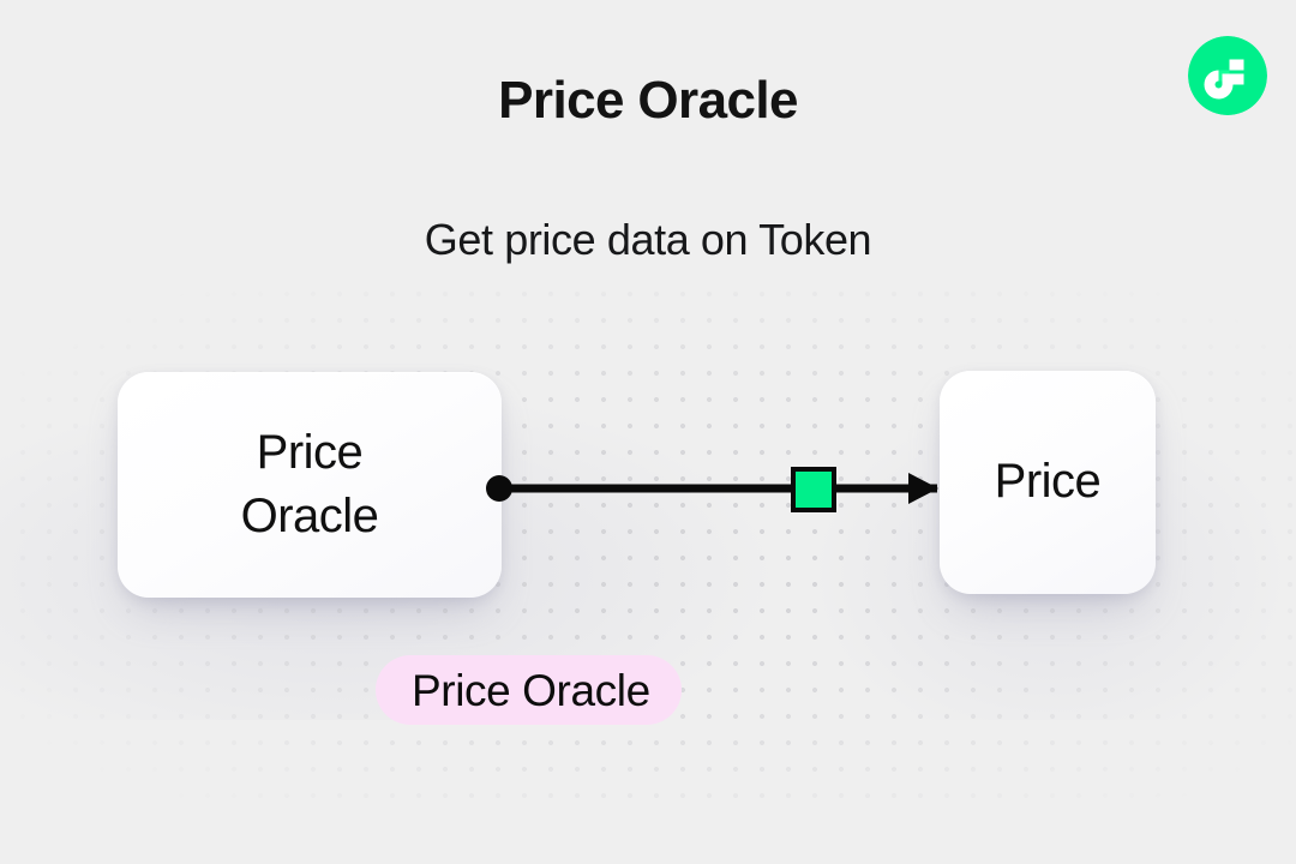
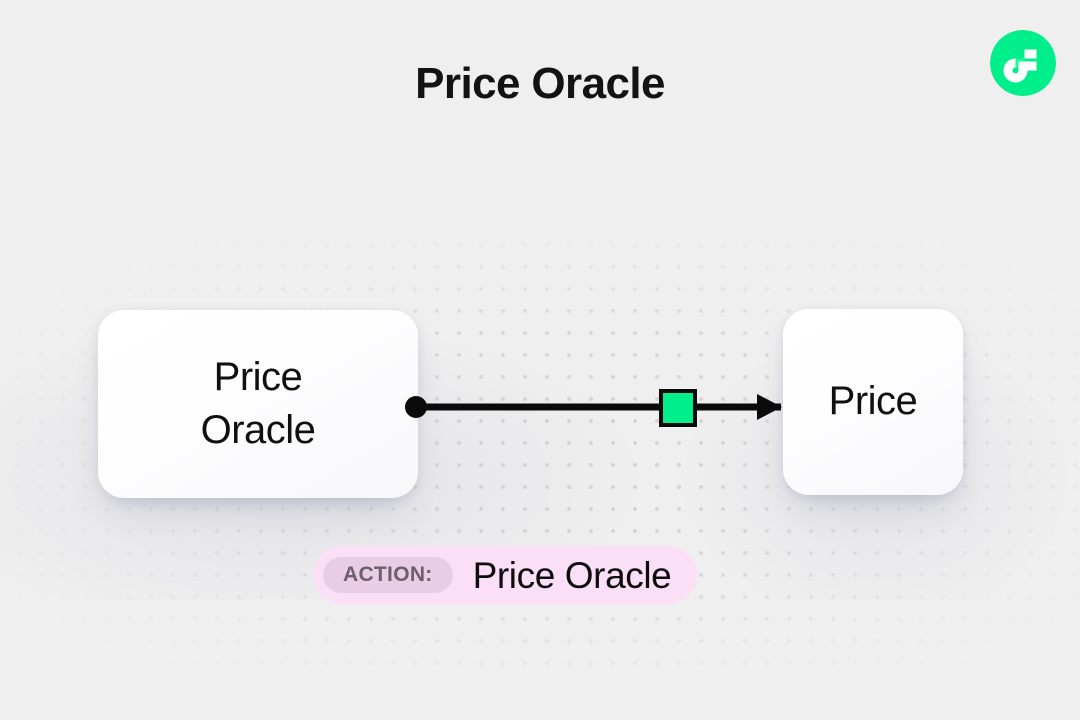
  Price Oracle
- Get price data on Token
  Price
  Oracle
  Price
+ ACTION:
  Price Oracle
